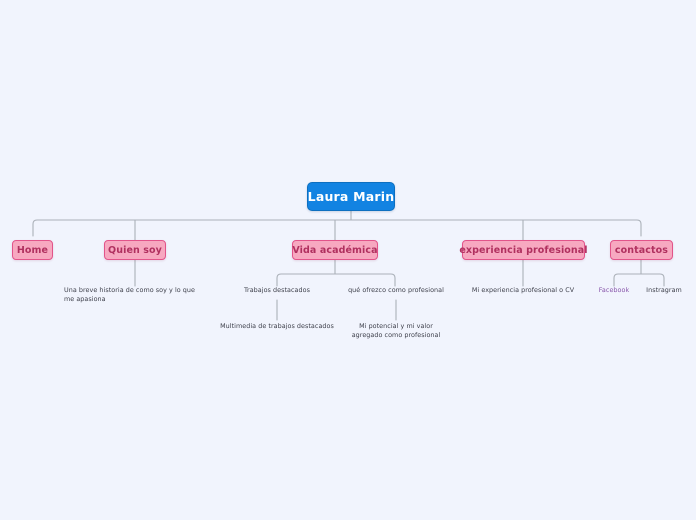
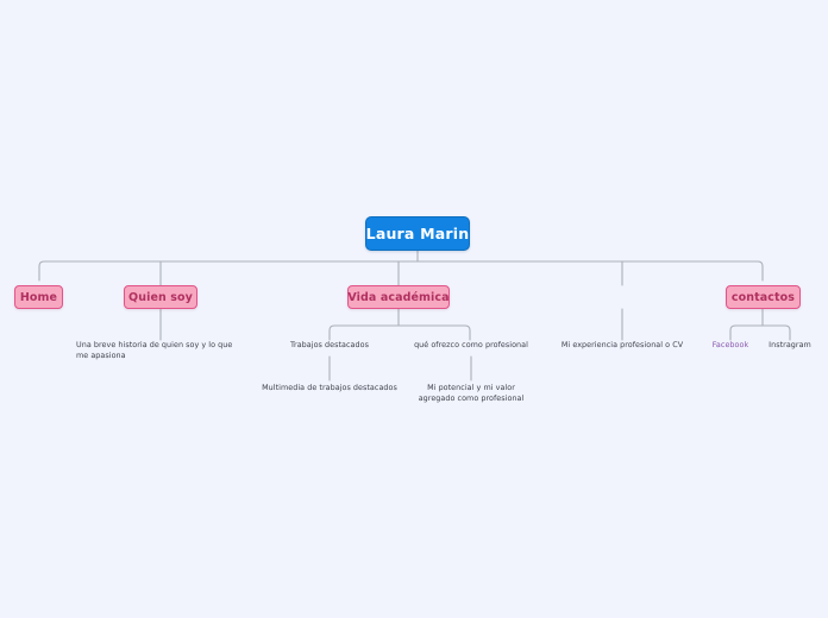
  Laura Marin
  Home
  Quien soy
  Vida académica
- experiencia profesional
  contactos
- Una breve historia de como soy y lo que me apasiona
+ Una breve historia de quien soy y lo que me apasiona
  Trabajos destacados
  qué ofrezco como profesional
  Mi experiencia profesional o CV
  Facebook
  Instragram
  Multimedia de trabajos destacados
  Mi potencial y mi valor agregado como profesional
